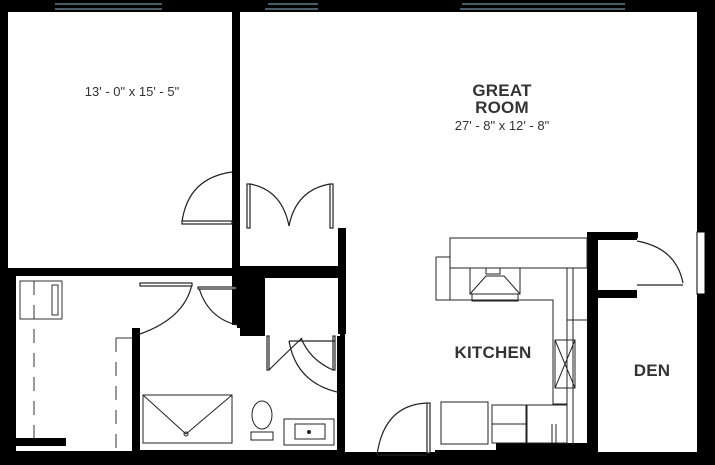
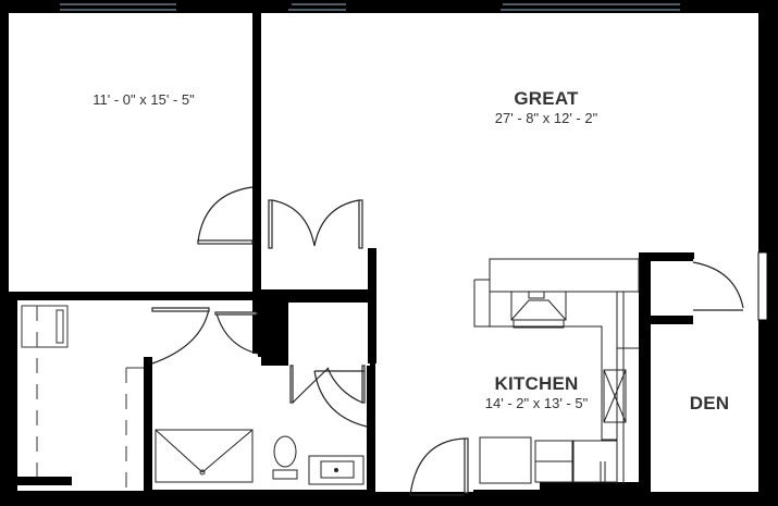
- 13' - 0" x 15' - 5"
+ 11' - 0" x 15' - 5"
  GREAT
- ROOM
- 27' - 8" x 12' - 8"
+ 27' - 8" x 12' - 2"
  KITCHEN
+ 14' - 2" x 13' - 5"
  DEN
